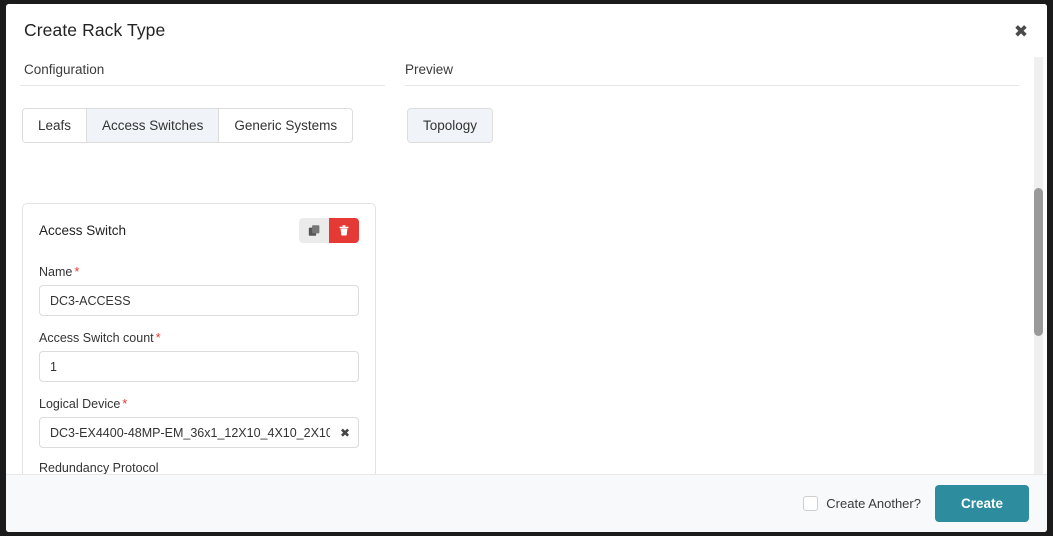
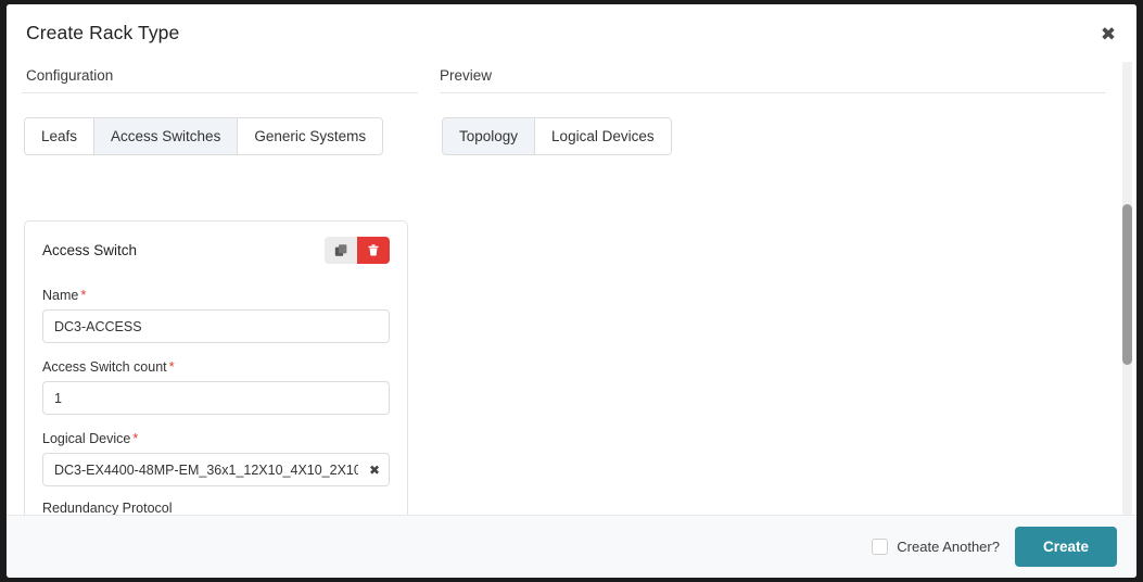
  Create Rack Type
  ✖
  Configuration
  Leafs
  Access Switches
  Generic Systems
  Access Switch
  Name
  *
  DC3-ACCESS
  Access Switch count
  *
  1
  Logical Device
  *
  DC3-EX4400-48MP-EM_36x1_12X10_4X10_2X10
  ✖
  Redundancy Protocol
  Preview
  Topology
+ Logical Devices
  Create Another?
  Create
